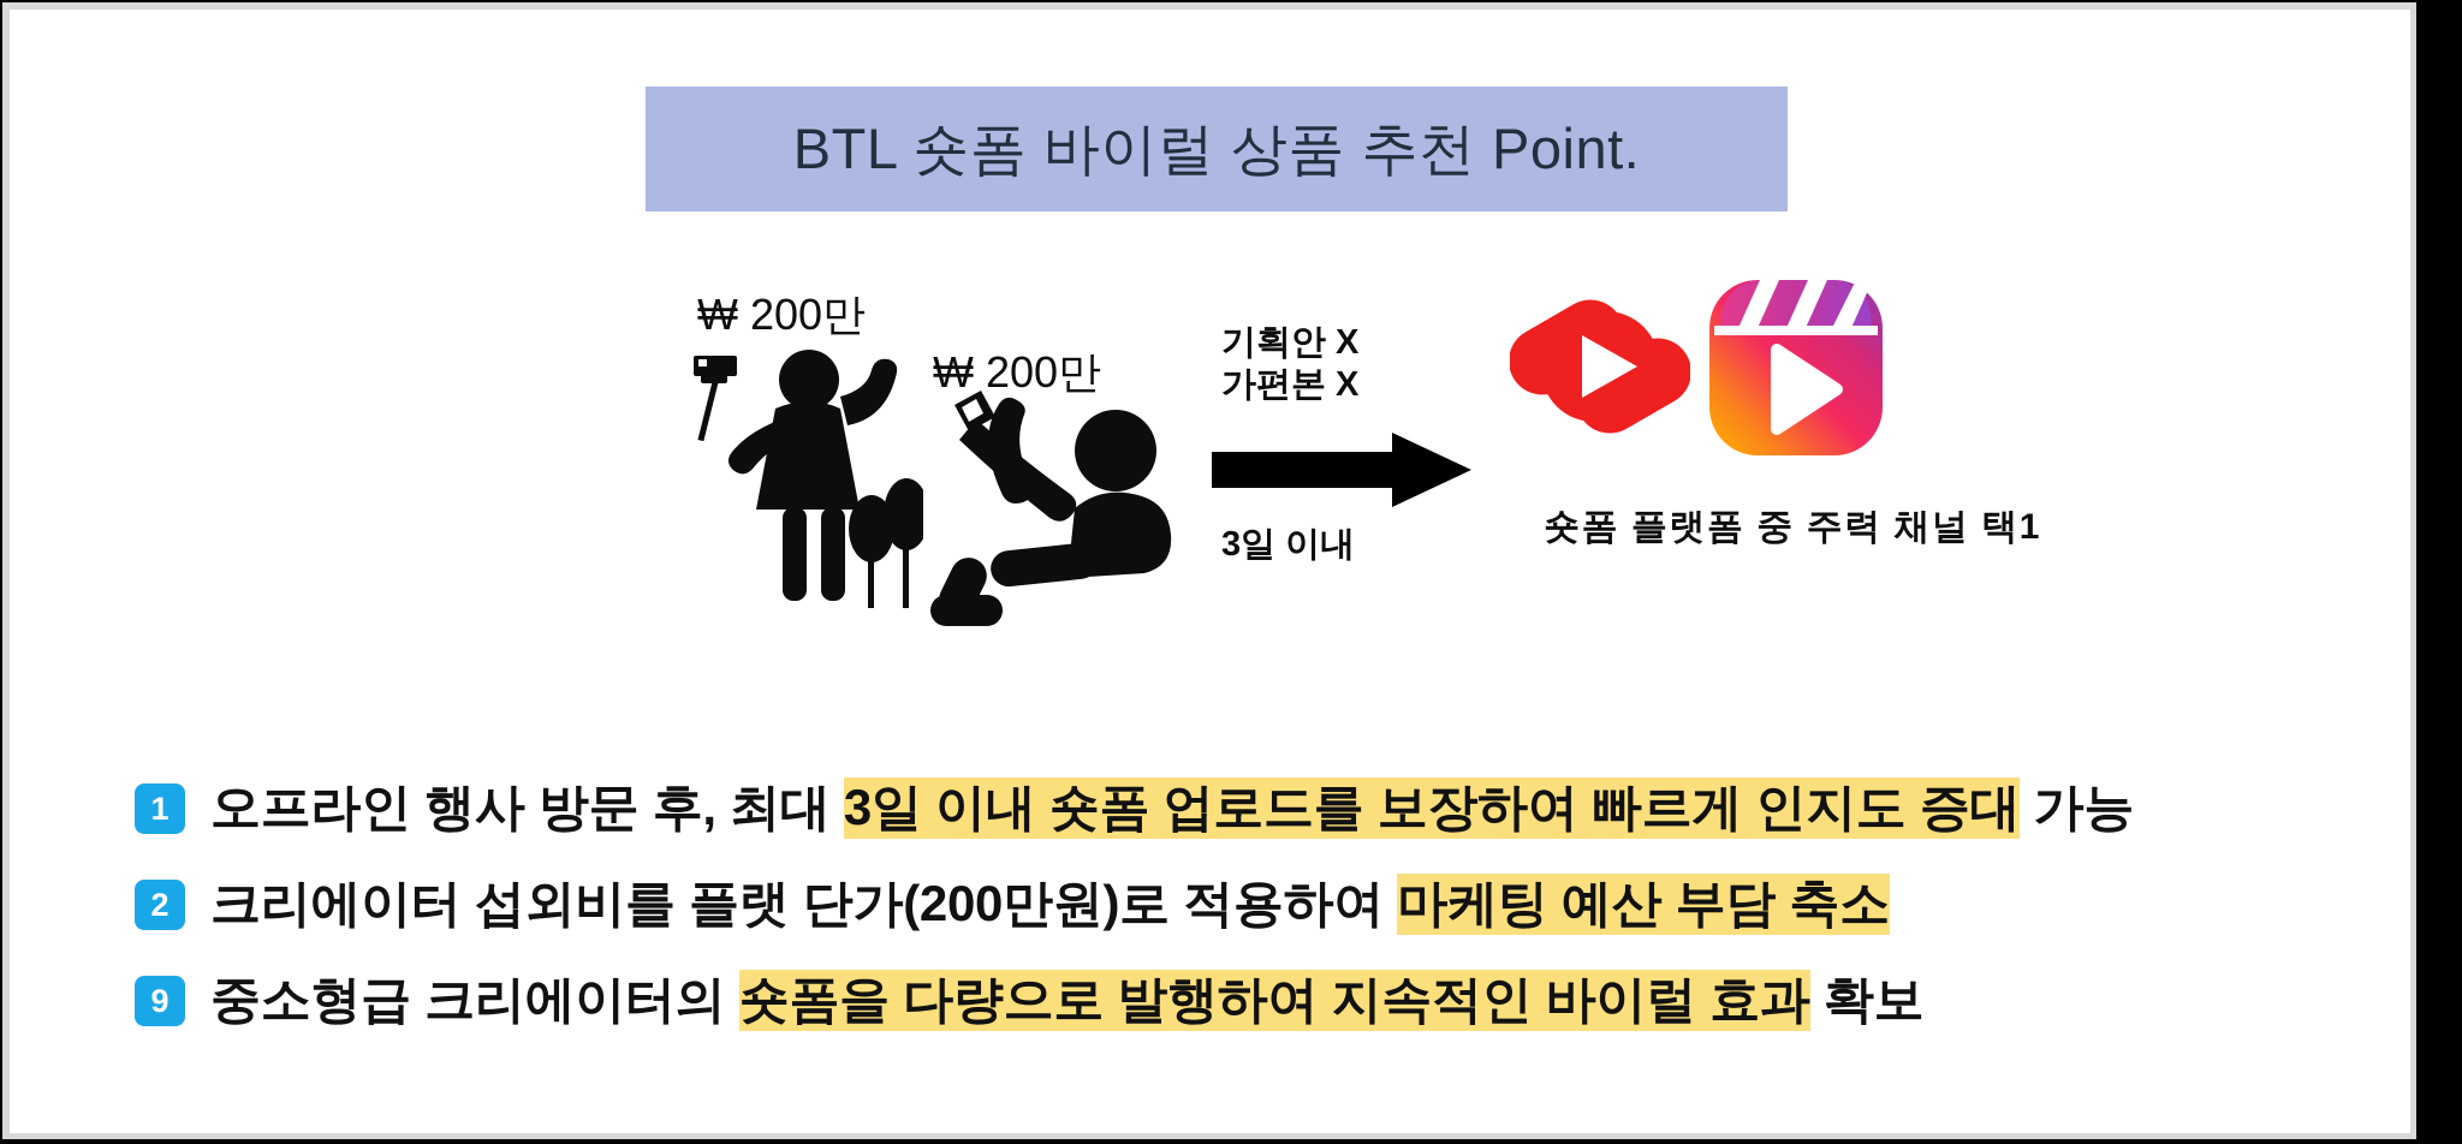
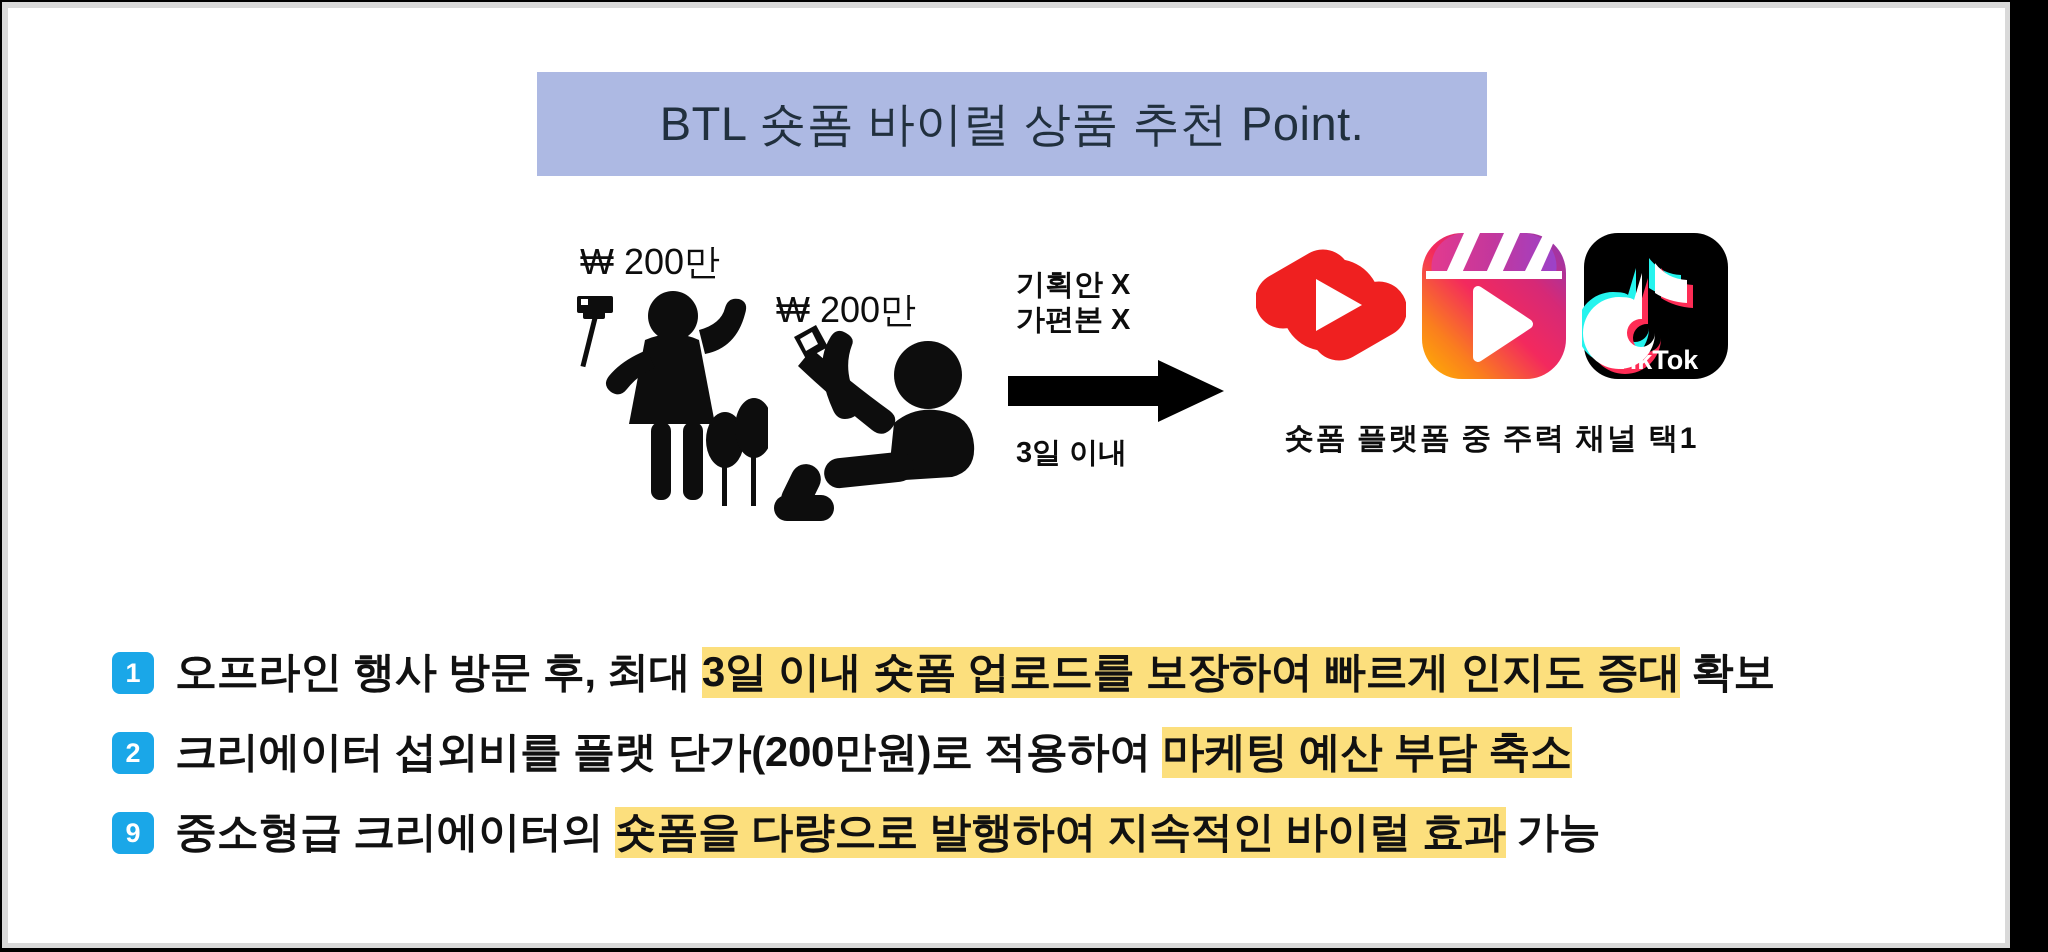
  BTL 숏폼 바이럴 상품 추천 Point.
  ₩ 200만
  ₩ 200만
  기획안 X
  가편본 X
  3일 이내
+ TikTok
  숏폼 플랫폼 중 주력 채널 택1
  1
- 오프라인 행사 방문 후, 최대 3일 이내 숏폼 업로드를 보장하여 빠르게 인지도 증대 가능
+ 오프라인 행사 방문 후, 최대 3일 이내 숏폼 업로드를 보장하여 빠르게 인지도 증대 확보
  2
  크리에이터 섭외비를 플랫 단가(200만원)로 적용하여 마케팅 예산 부담 축소
  9
- 중소형급 크리에이터의 숏폼을 다량으로 발행하여 지속적인 바이럴 효과 확보
+ 중소형급 크리에이터의 숏폼을 다량으로 발행하여 지속적인 바이럴 효과 가능
